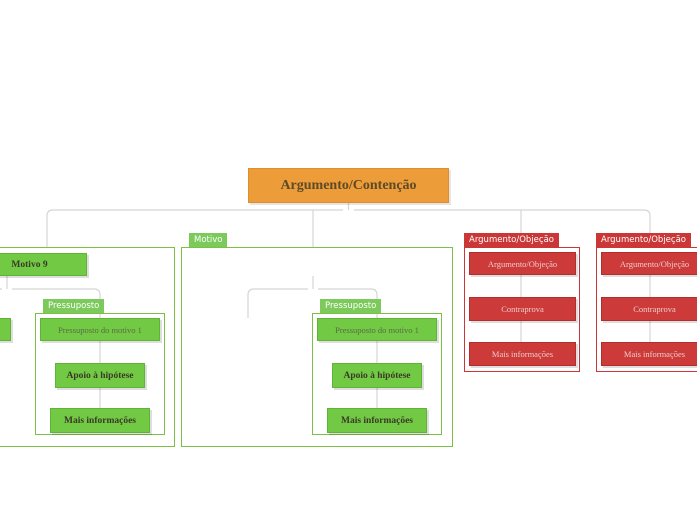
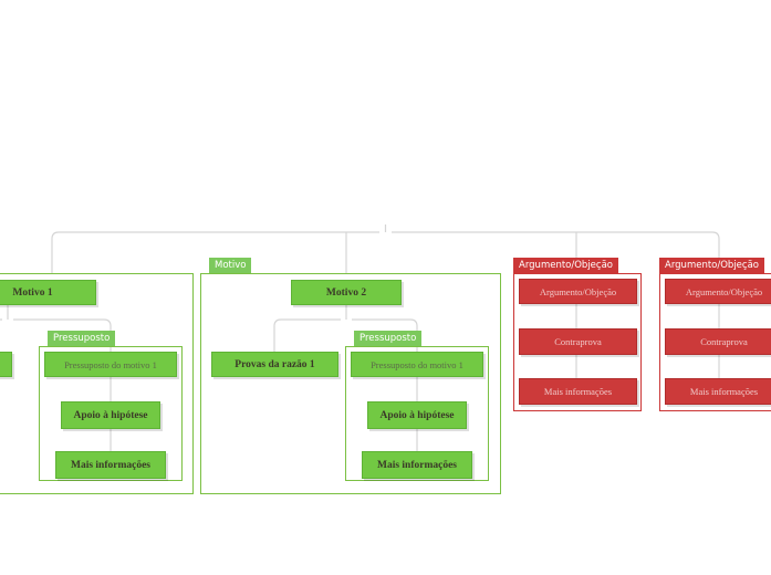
- Argumento/Contenção
- Motivo 9
+ Motivo 1
  Pressuposto
  Pressuposto do motivo 1
  Apoio à hipótese
  Mais informações
  Motivo
+ Motivo 2
+ Provas da razão 1
  Pressuposto
  Pressuposto do motivo 1
  Apoio à hipótese
  Mais informações
  Argumento/Objeção
  Argumento/Objeção
  Contraprova
  Mais informações
  Argumento/Objeção
  Argumento/Objeção
  Contraprova
  Mais informações
